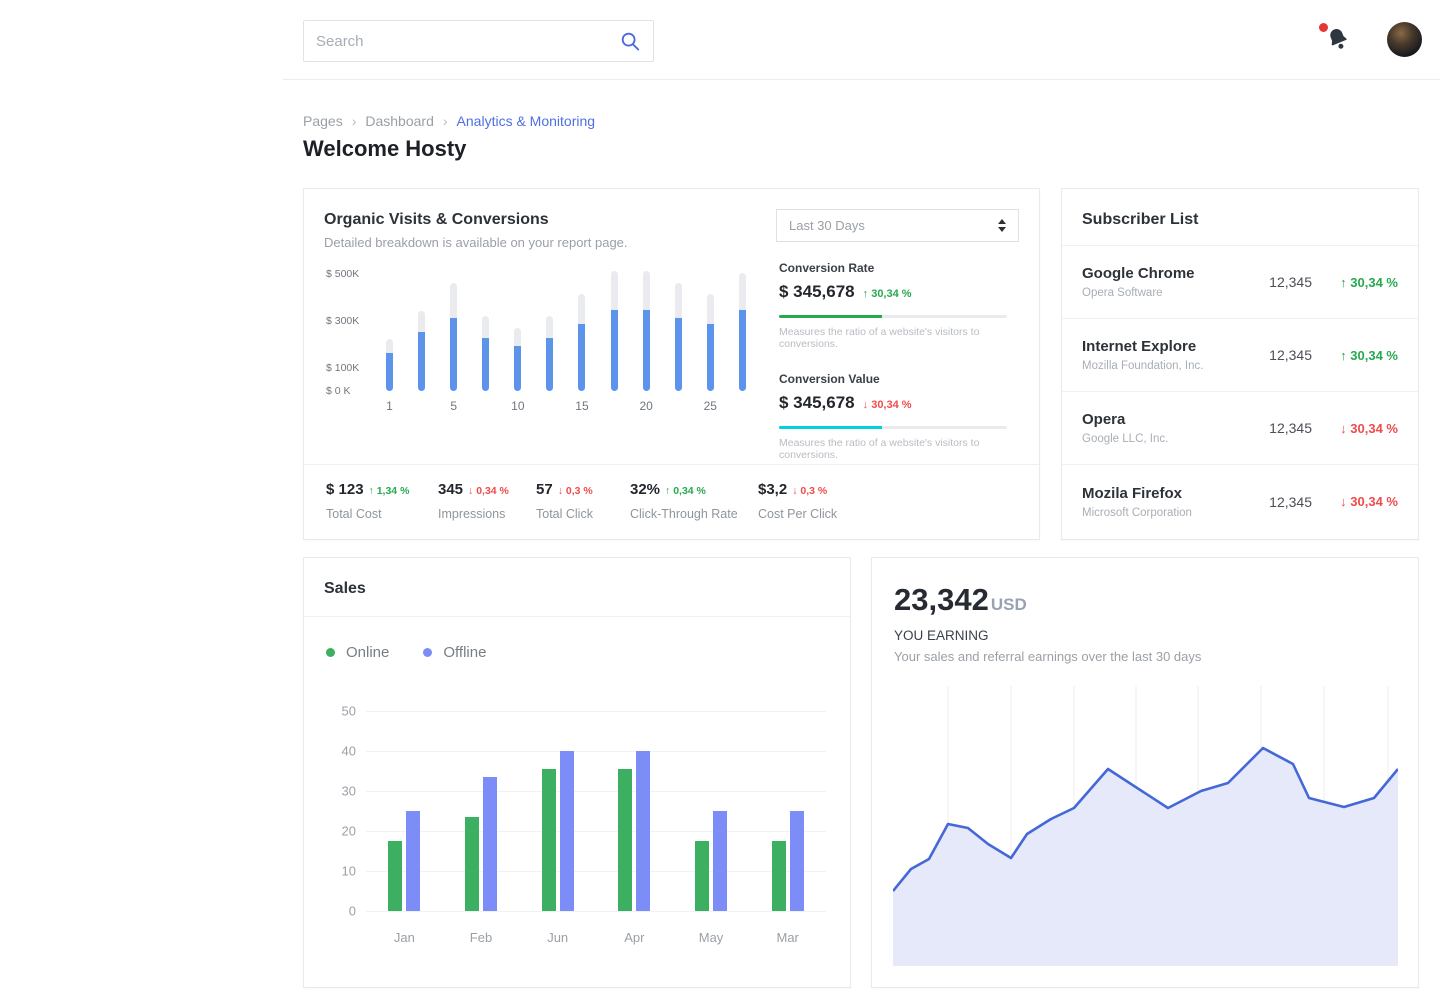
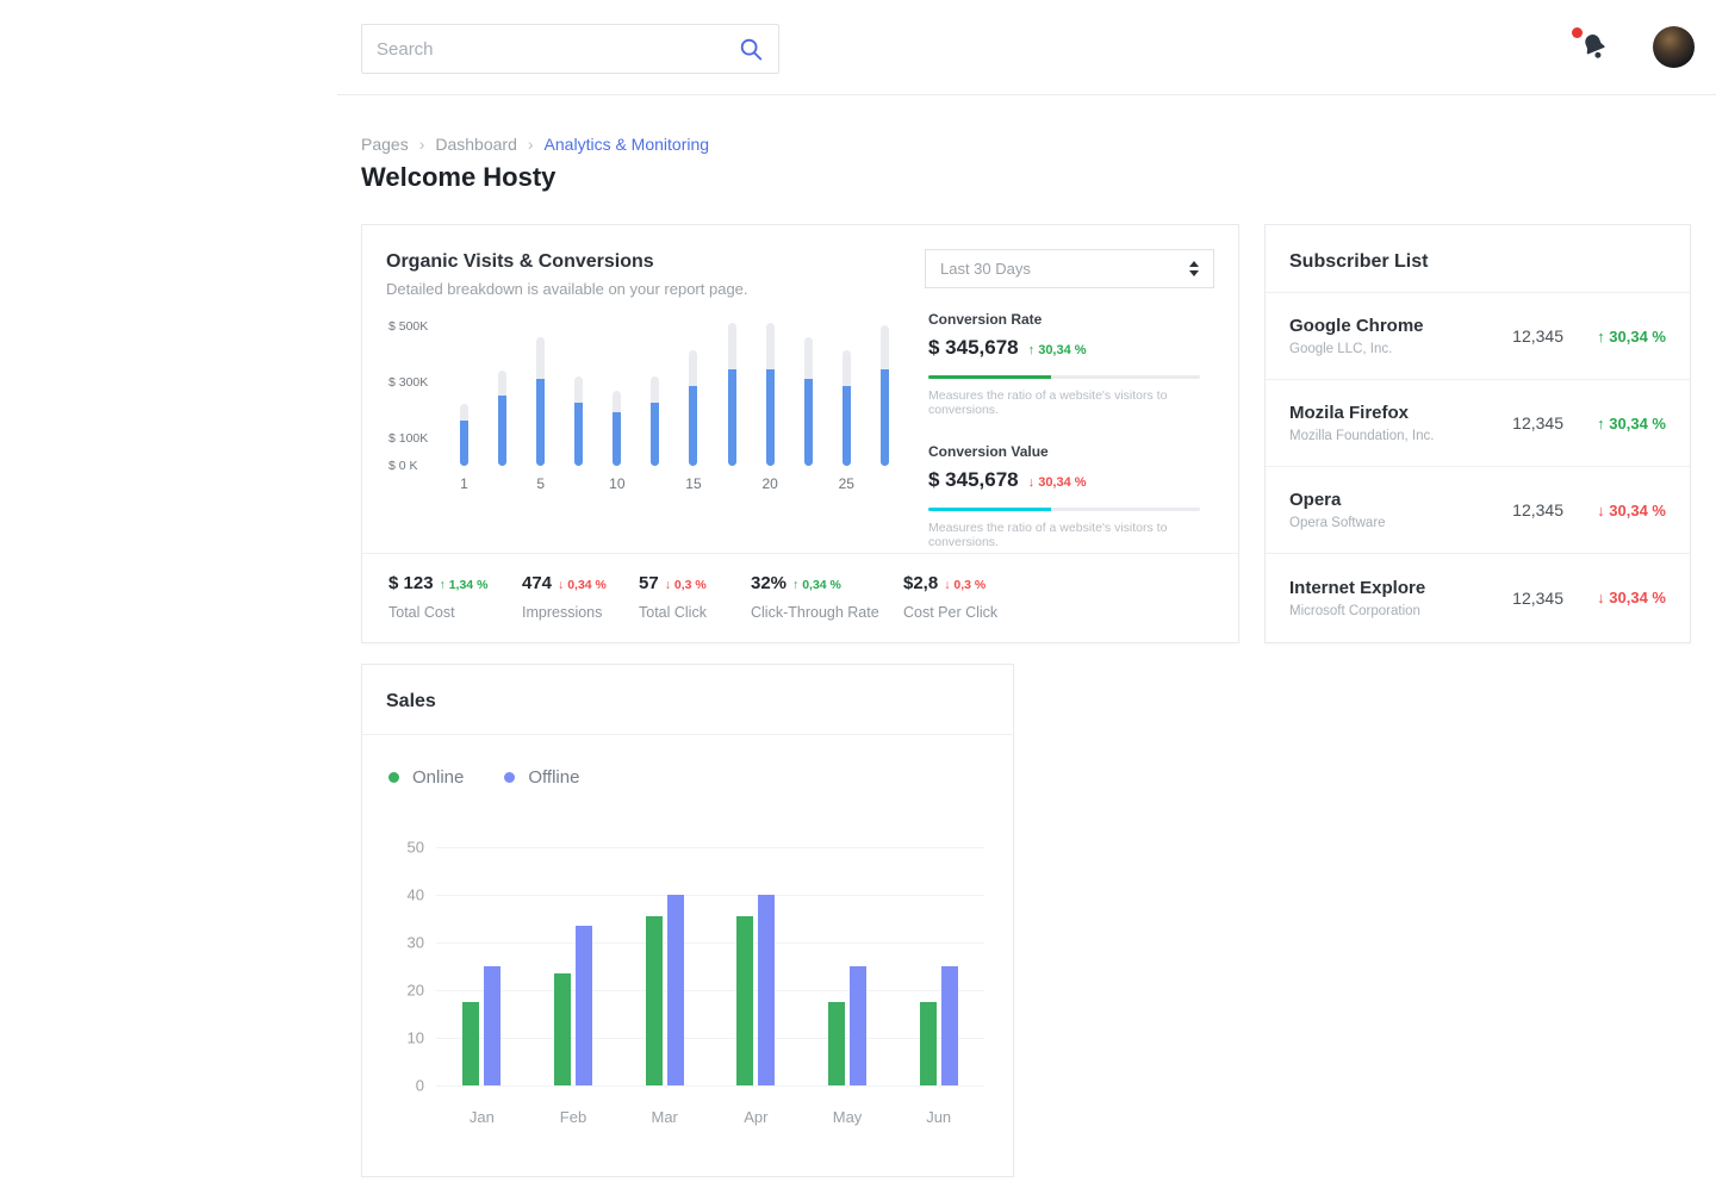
  Search
  Pages › Dashboard › Analytics & Monitoring
  Welcome Hosty
  Organic Visits & Conversions
  Detailed breakdown is available on your report page.
  Last 30 Days
  $ 500K
  $ 300K
  $ 100K
  $ 0 K
  1
  5
  10
  15
  20
  25
  Conversion Rate
  $ 345,678 ↑ 30,34 %
  Measures the ratio of a website's visitors to conversions.
  Conversion Value
  $ 345,678 ↓ 30,34 %
  Measures the ratio of a website's visitors to conversions.
  $ 123 ↑ 1,34 %
  Total Cost
- 345 ↓ 0,34 %
+ 474 ↓ 0,34 %
  Impressions
  57 ↓ 0,3 %
  Total Click
  32% ↑ 0,34 %
  Click-Through Rate
- $3,2 ↓ 0,3 %
+ $2,8 ↓ 0,3 %
  Cost Per Click
  Subscriber List
  Google Chrome
- Opera Software
+ Google LLC, Inc.
  12,345
  ↑ 30,34 %
- Internet Explore
+ Mozila Firefox
  Mozilla Foundation, Inc.
  12,345
  ↑ 30,34 %
  Opera
- Google LLC, Inc.
+ Opera Software
  12,345
  ↓ 30,34 %
- Mozila Firefox
+ Internet Explore
  Microsoft Corporation
  12,345
  ↓ 30,34 %
  Sales
  Online
  Offline
  0
  10
  20
  30
  40
  50
  Jan
  Feb
- Jun
+ Mar
  Apr
  May
- Mar
+ Jun
- 23,342USD
- YOU EARNING
- Your sales and referral earnings over the last 30 days
